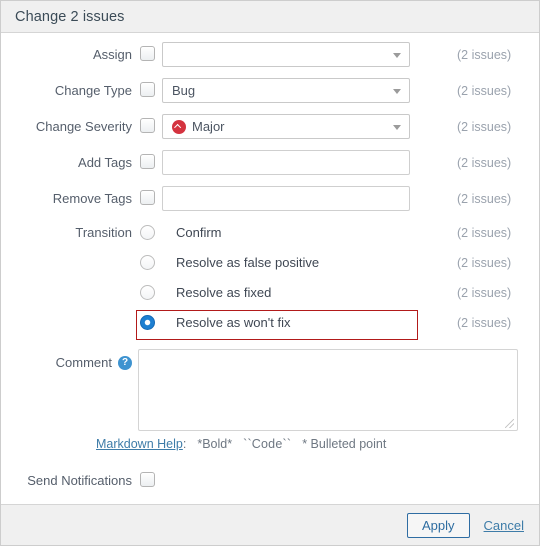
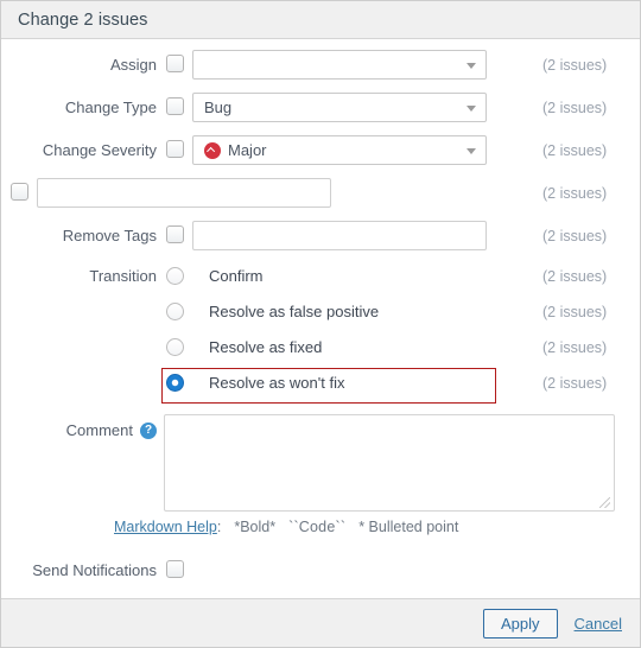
  Change 2 issues
  Assign
  (2 issues)
  Change Type
  Bug
  (2 issues)
  Change Severity
  Major
  (2 issues)
- Add Tags
  (2 issues)
  Remove Tags
  (2 issues)
  Transition
  Confirm
  (2 issues)
  Resolve as false positive
  (2 issues)
  Resolve as fixed
  (2 issues)
  Resolve as won't fix
  (2 issues)
  Comment
  ?
  Markdown Help: *Bold* ``Code`` * Bulleted point
  Send Notifications
  Apply
  Cancel
